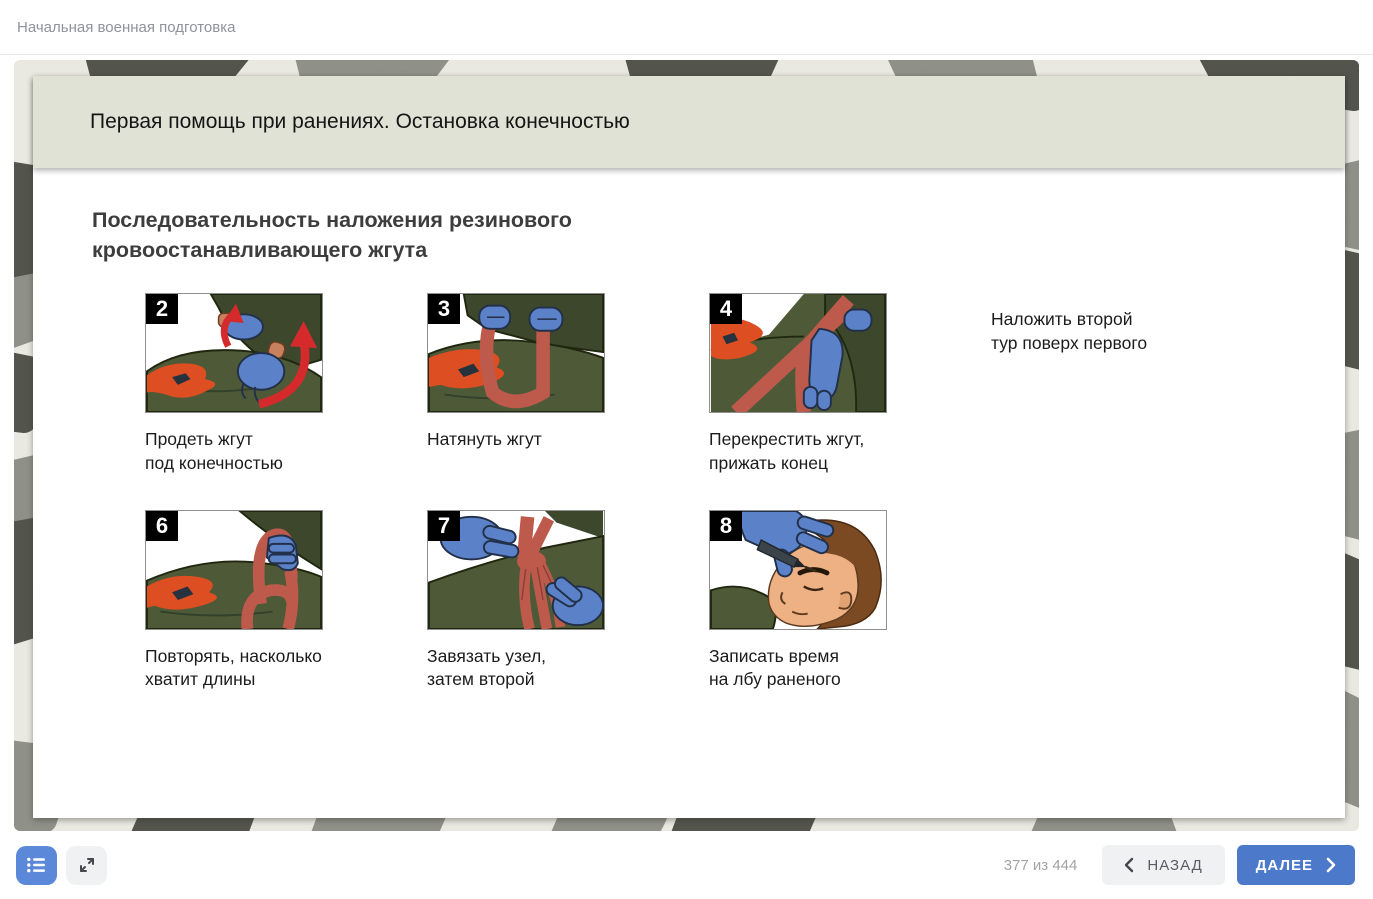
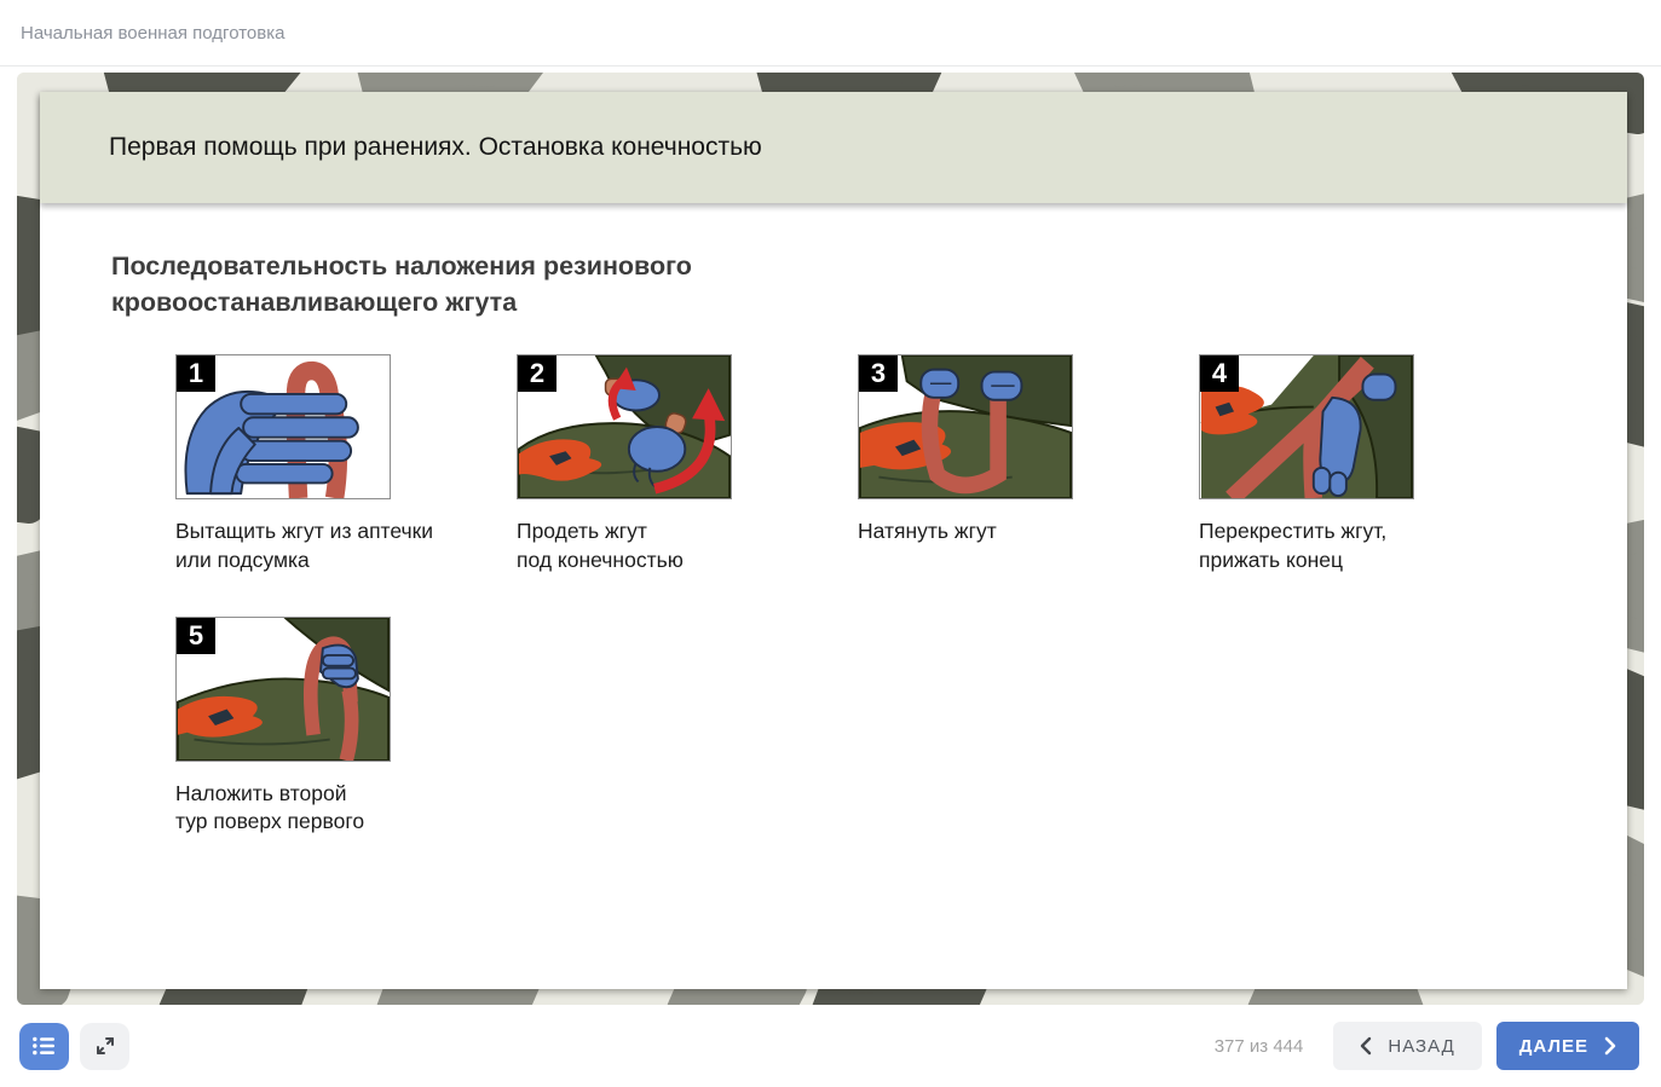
  Начальная военная подготовка
  Первая помощь при ранениях. Остановка конечностью
  Последовательность наложения резинового
  кровоостанавливающего жгута
+ 1
+ Вытащить жгут из аптечки
+ или подсумка
  2
  Продеть жгут
  под конечностью
  3
  Натянуть жгут
  4
  Перекрестить жгут,
  прижать конец
+ 5
  Наложить второй
  тур поверх первого
- 6
- Повторять, насколько
- хватит длины
- 7
- Завязать узел,
- затем второй
- 8
- Записать время
- на лбу раненого
  377 из 444
  НАЗАД
  ДАЛЕЕ
